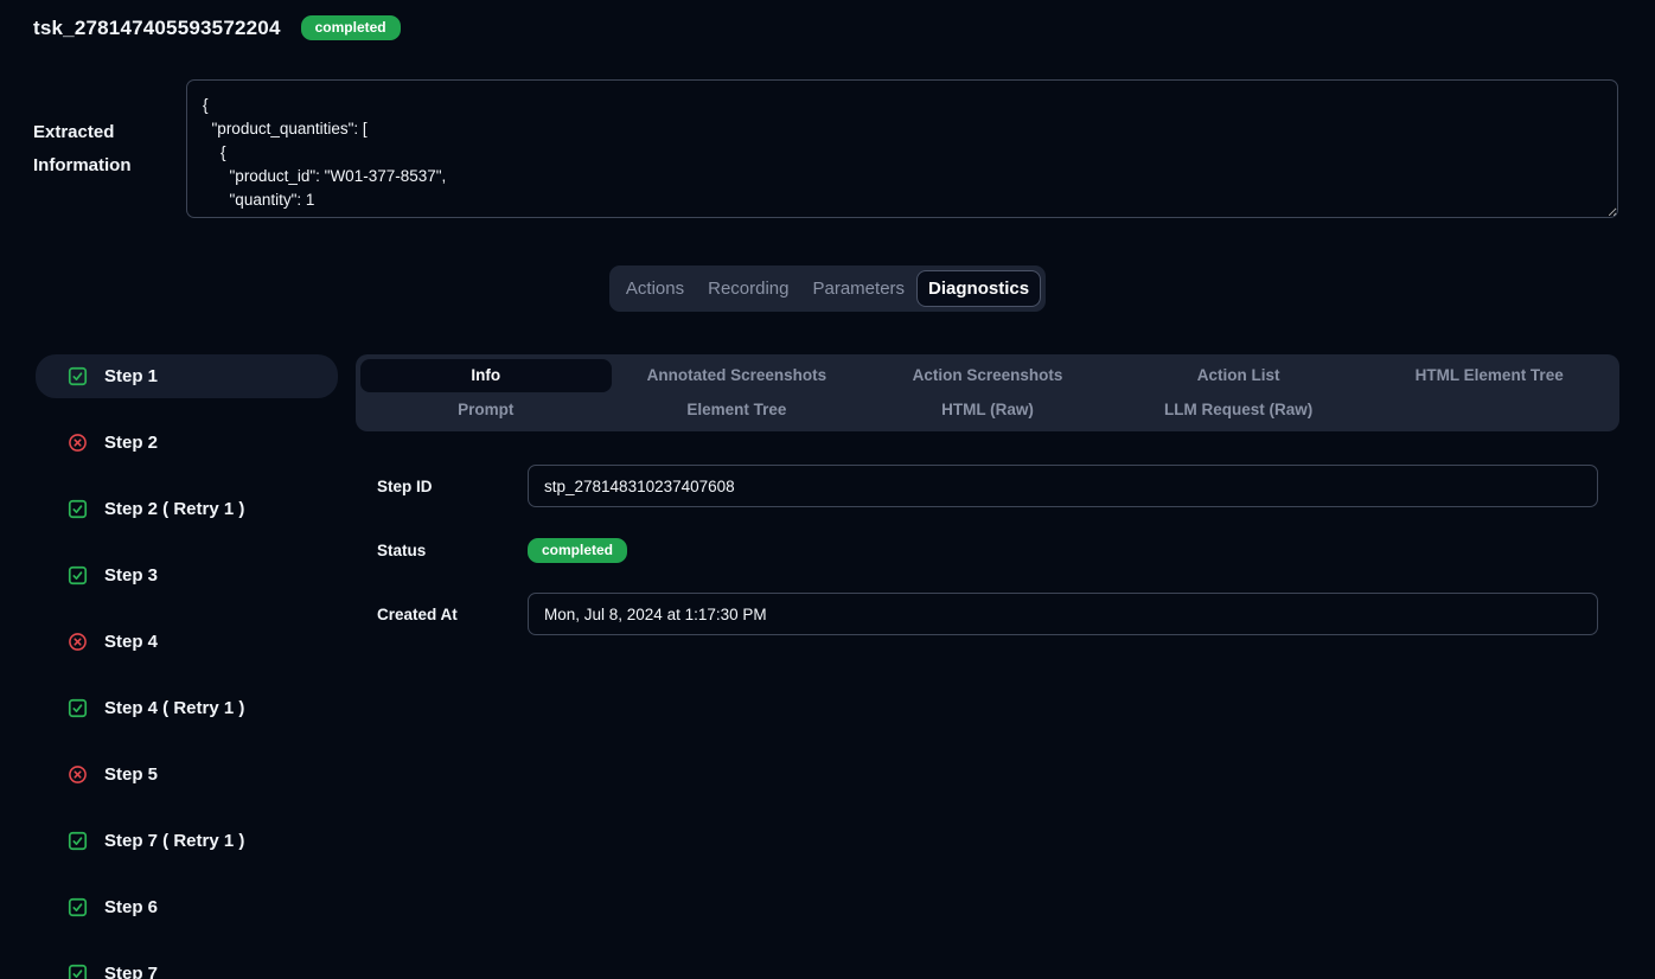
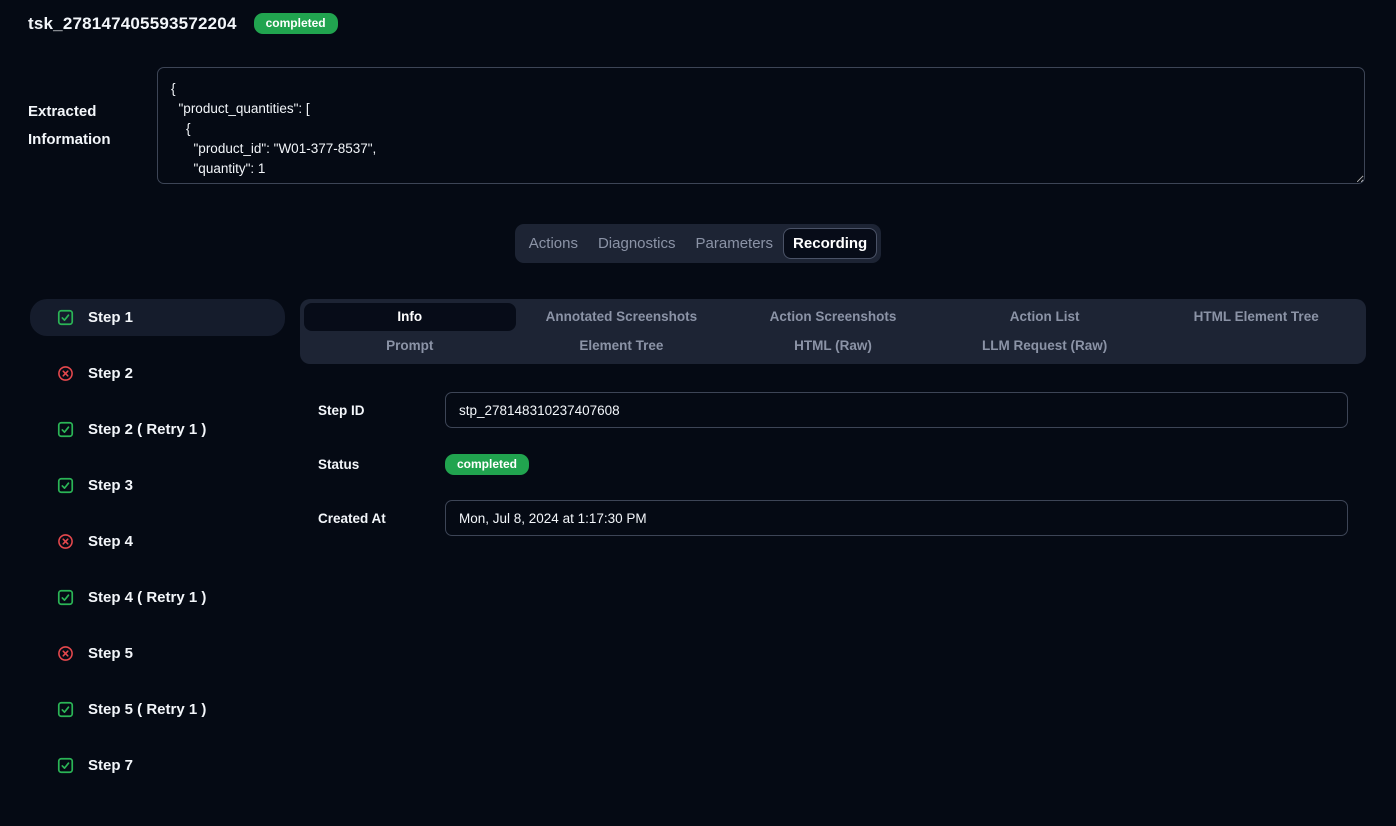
  tsk_278147405593572204
  completed
  Extracted Information
  {
  "product_quantities": [
  {
  "product_id": "W01-377-8537",
  Actions
- Recording
+ Diagnostics
  Parameters
- Diagnostics
+ Recording
  Step 1
  Step 2
  Step 2 ( Retry 1 )
  Step 3
  Step 4
  Step 4 ( Retry 1 )
  Step 5
- Step 7 ( Retry 1 )
+ Step 5 ( Retry 1 )
- Step 6
  Step 7
  Info
  Annotated Screenshots
  Action Screenshots
  Action List
  HTML Element Tree
  Prompt
  Element Tree
  HTML (Raw)
  LLM Request (Raw)
  Step ID
  stp_278148310237407608
  Status
  completed
  Created At
  Mon, Jul 8, 2024 at 1:17:30 PM
